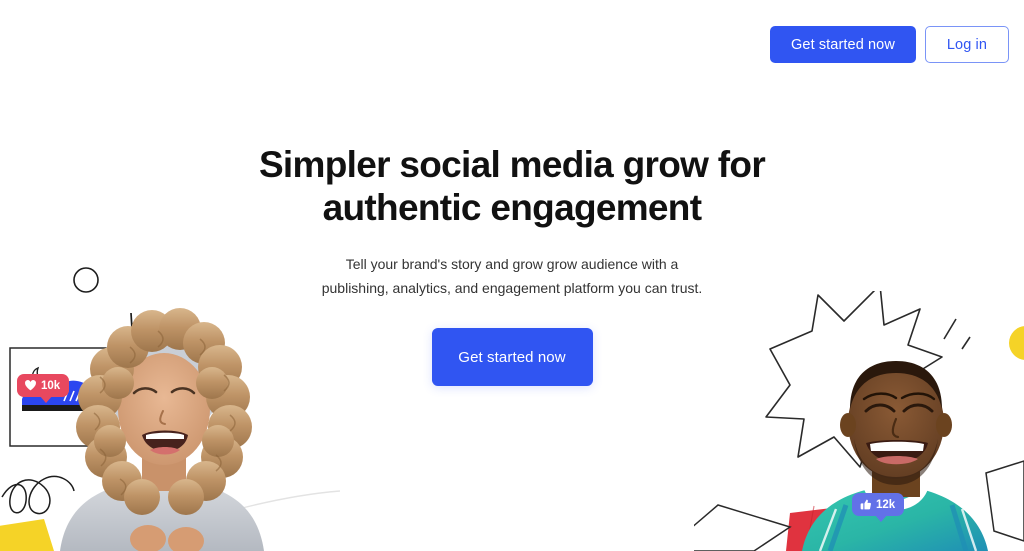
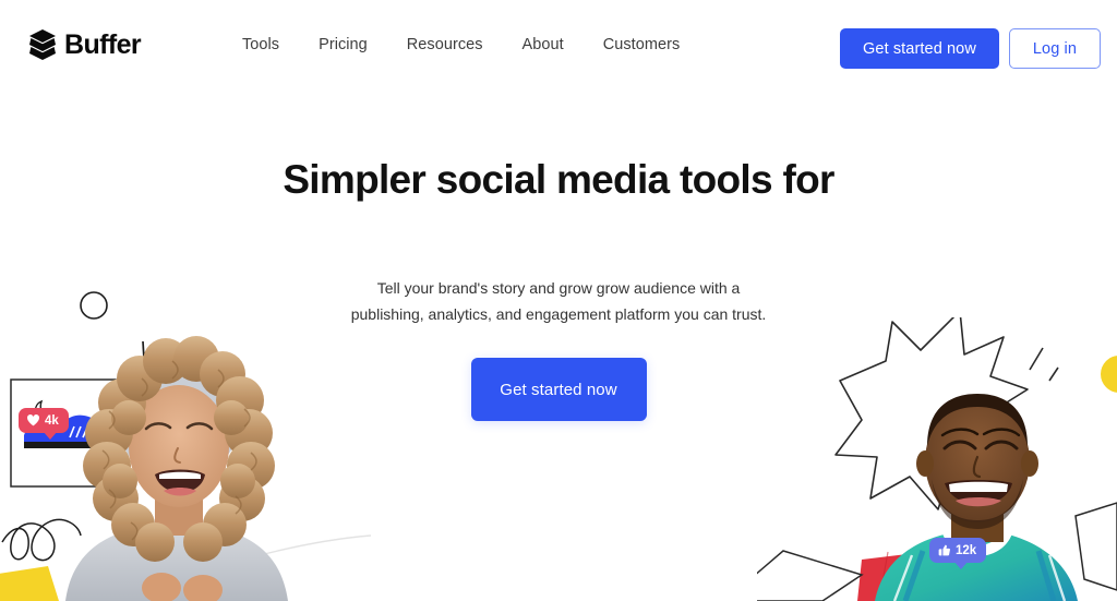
- 10k
+ 4k
  12k
+ Buffer
+ Tools
+ Pricing
+ Resources
+ About
+ Customers
  Get started now
  Log in
- Simpler social media grow for
+ Simpler social media tools for
- authentic engagement
  Tell your brand's story and grow grow audience with a publishing, analytics, and engagement platform you can trust.
  Get started now
